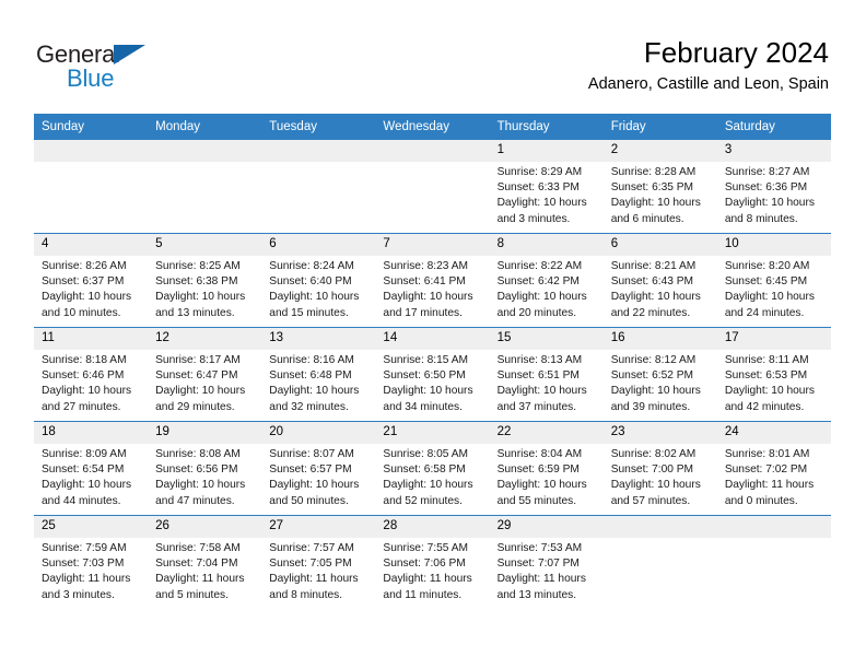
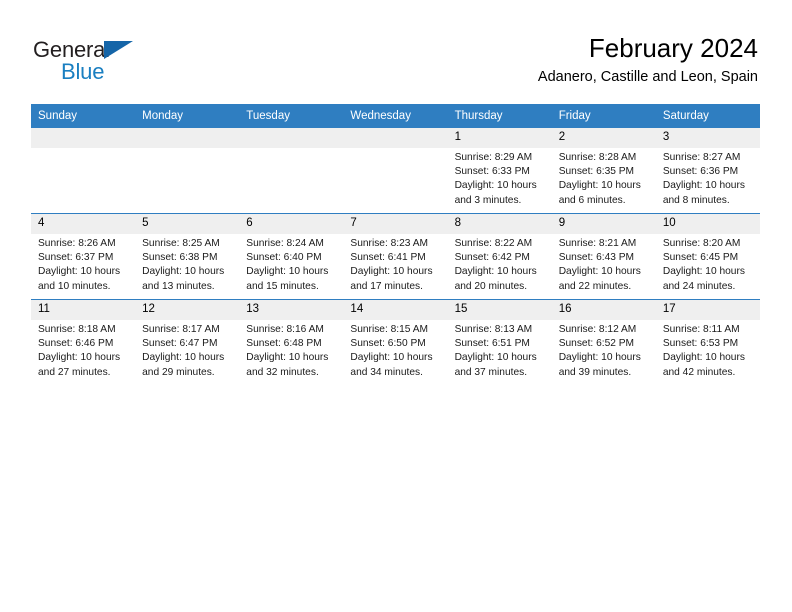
  General
  Blue
  February 2024
  Adanero, Castille and Leon, Spain
  Sunday	Monday	Tuesday	Wednesday	Thursday	Friday	Saturday
  				1Sunrise: 8:29 AMSunset: 6:33 PMDaylight: 10 hours and 3 minutes.	2Sunrise: 8:28 AMSunset: 6:35 PMDaylight: 10 hours and 6 minutes.	3Sunrise: 8:27 AMSunset: 6:36 PMDaylight: 10 hours and 8 minutes.
- 4Sunrise: 8:26 AMSunset: 6:37 PMDaylight: 10 hours and 10 minutes.	5Sunrise: 8:25 AMSunset: 6:38 PMDaylight: 10 hours and 13 minutes.	6Sunrise: 8:24 AMSunset: 6:40 PMDaylight: 10 hours and 15 minutes.	7Sunrise: 8:23 AMSunset: 6:41 PMDaylight: 10 hours and 17 minutes.	8Sunrise: 8:22 AMSunset: 6:42 PMDaylight: 10 hours and 20 minutes.	6Sunrise: 8:21 AMSunset: 6:43 PMDaylight: 10 hours and 22 minutes.	10Sunrise: 8:20 AMSunset: 6:45 PMDaylight: 10 hours and 24 minutes.
+ 4Sunrise: 8:26 AMSunset: 6:37 PMDaylight: 10 hours and 10 minutes.	5Sunrise: 8:25 AMSunset: 6:38 PMDaylight: 10 hours and 13 minutes.	6Sunrise: 8:24 AMSunset: 6:40 PMDaylight: 10 hours and 15 minutes.	7Sunrise: 8:23 AMSunset: 6:41 PMDaylight: 10 hours and 17 minutes.	8Sunrise: 8:22 AMSunset: 6:42 PMDaylight: 10 hours and 20 minutes.	9Sunrise: 8:21 AMSunset: 6:43 PMDaylight: 10 hours and 22 minutes.	10Sunrise: 8:20 AMSunset: 6:45 PMDaylight: 10 hours and 24 minutes.
  11Sunrise: 8:18 AMSunset: 6:46 PMDaylight: 10 hours and 27 minutes.	12Sunrise: 8:17 AMSunset: 6:47 PMDaylight: 10 hours and 29 minutes.	13Sunrise: 8:16 AMSunset: 6:48 PMDaylight: 10 hours and 32 minutes.	14Sunrise: 8:15 AMSunset: 6:50 PMDaylight: 10 hours and 34 minutes.	15Sunrise: 8:13 AMSunset: 6:51 PMDaylight: 10 hours and 37 minutes.	16Sunrise: 8:12 AMSunset: 6:52 PMDaylight: 10 hours and 39 minutes.	17Sunrise: 8:11 AMSunset: 6:53 PMDaylight: 10 hours and 42 minutes.
- 18Sunrise: 8:09 AMSunset: 6:54 PMDaylight: 10 hours and 44 minutes.	19Sunrise: 8:08 AMSunset: 6:56 PMDaylight: 10 hours and 47 minutes.	20Sunrise: 8:07 AMSunset: 6:57 PMDaylight: 10 hours and 50 minutes.	21Sunrise: 8:05 AMSunset: 6:58 PMDaylight: 10 hours and 52 minutes.	22Sunrise: 8:04 AMSunset: 6:59 PMDaylight: 10 hours and 55 minutes.	23Sunrise: 8:02 AMSunset: 7:00 PMDaylight: 10 hours and 57 minutes.	24Sunrise: 8:01 AMSunset: 7:02 PMDaylight: 11 hours and 0 minutes.
- 25Sunrise: 7:59 AMSunset: 7:03 PMDaylight: 11 hours and 3 minutes.	26Sunrise: 7:58 AMSunset: 7:04 PMDaylight: 11 hours and 5 minutes.	27Sunrise: 7:57 AMSunset: 7:05 PMDaylight: 11 hours and 8 minutes.	28Sunrise: 7:55 AMSunset: 7:06 PMDaylight: 11 hours and 11 minutes.	29Sunrise: 7:53 AMSunset: 7:07 PMDaylight: 11 hours and 13 minutes.
